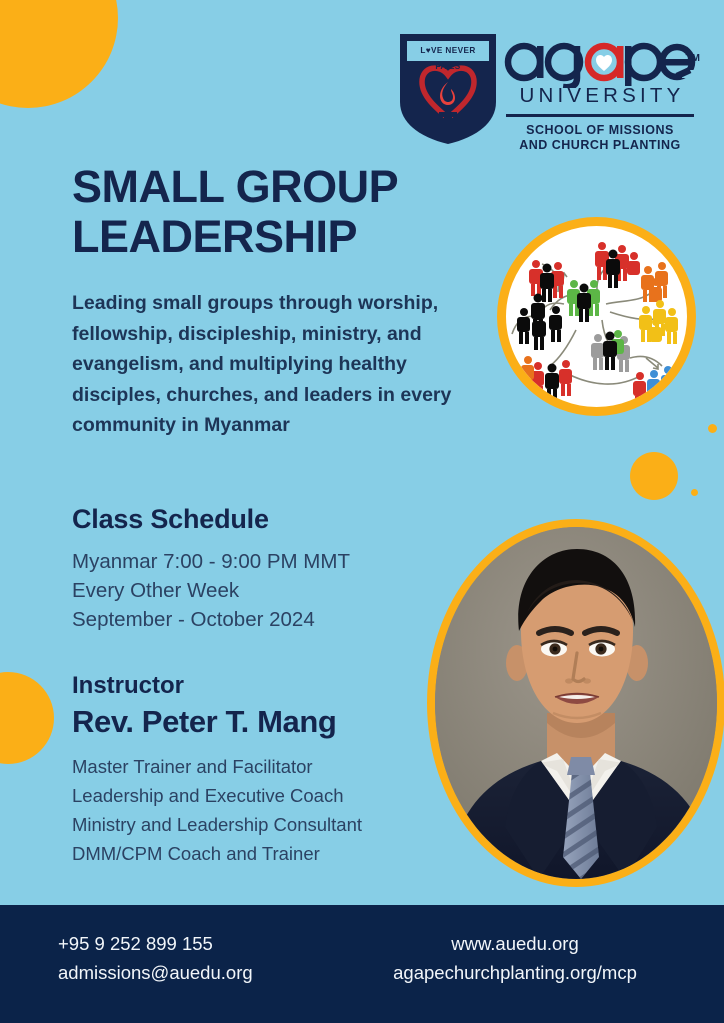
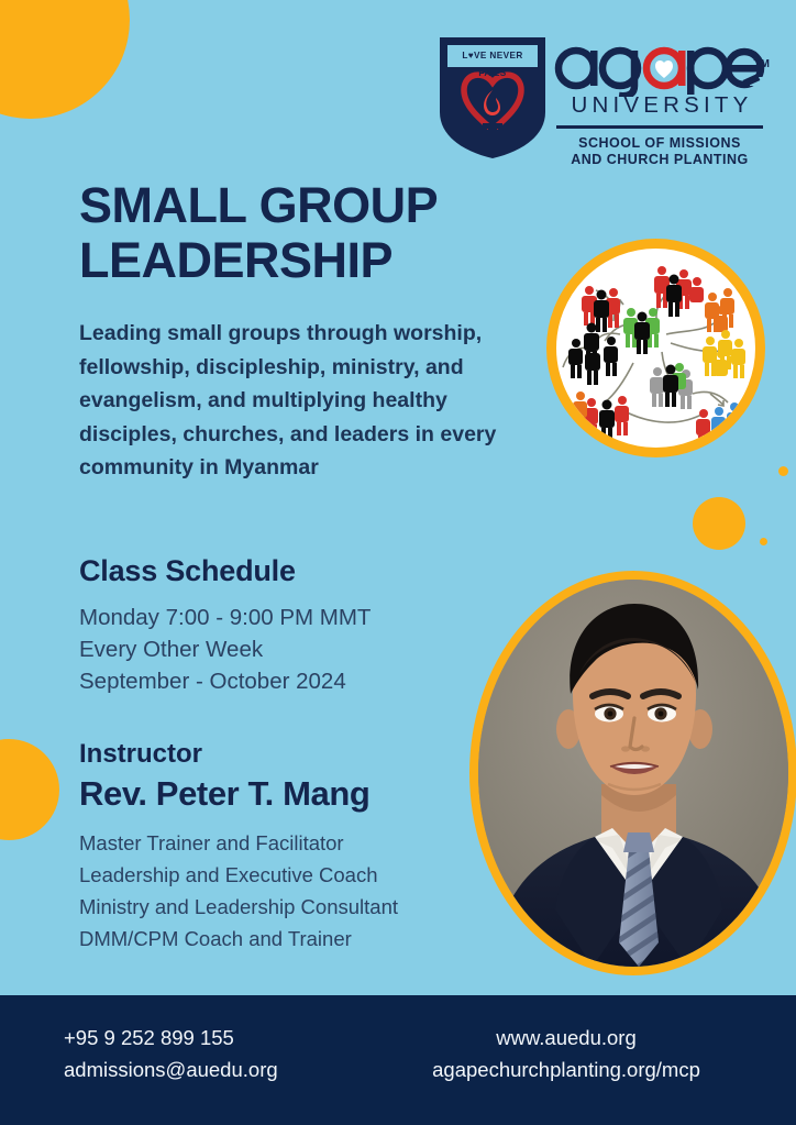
  L♥VE NEVER FAILS
  TM
  UNIVERSITY
  SCHOOL OF MISSIONS
  AND CHURCH PLANTING
  SMALL GROUP
  LEADERSHIP
  Leading small groups through worship, fellowship, discipleship, ministry, and evangelism, and multiplying healthy disciples, churches, and leaders in every community in Myanmar
  Class Schedule
- Myanmar 7:00 - 9:00 PM MMT
+ Monday 7:00 - 9:00 PM MMT
  Every Other Week
  September - October 2024
  Instructor
  Rev. Peter T. Mang
  Master Trainer and Facilitator
  Leadership and Executive Coach
  Ministry and Leadership Consultant
  DMM/CPM Coach and Trainer
  +95 9 252 899 155
  admissions@auedu.org
  www.auedu.org
  agapechurchplanting.org/mcp
